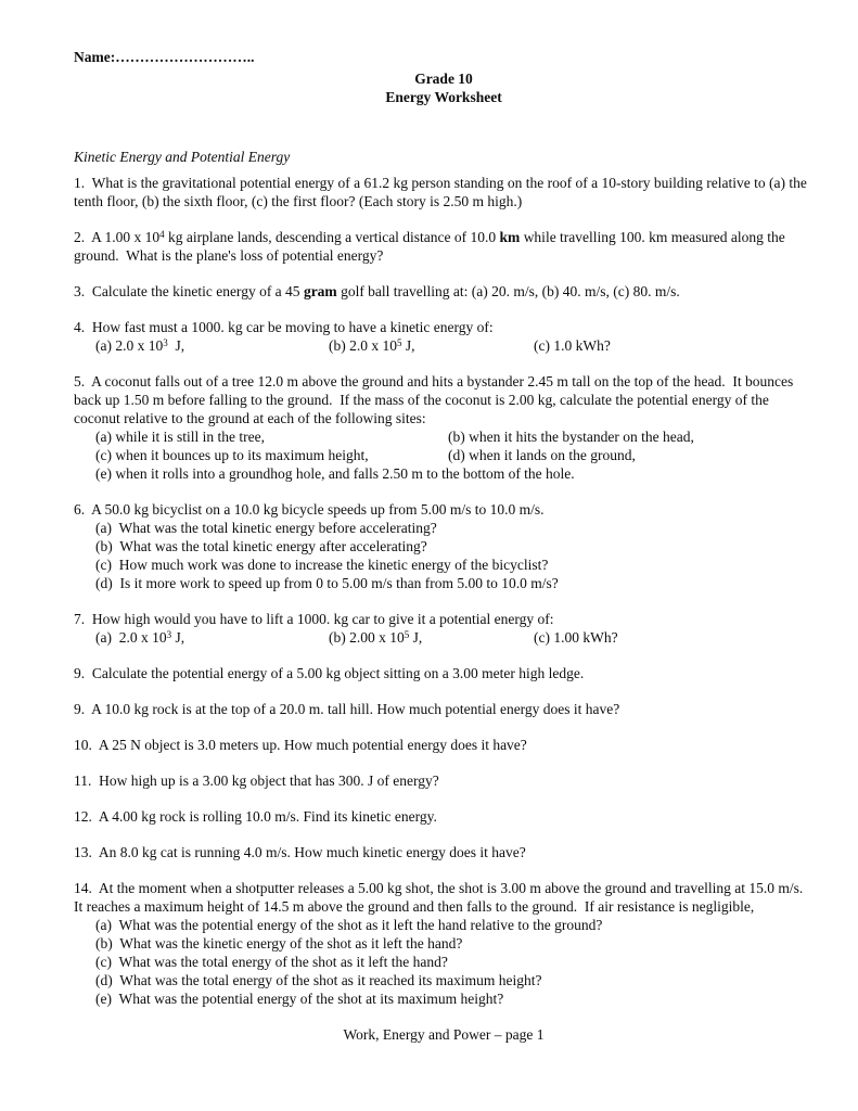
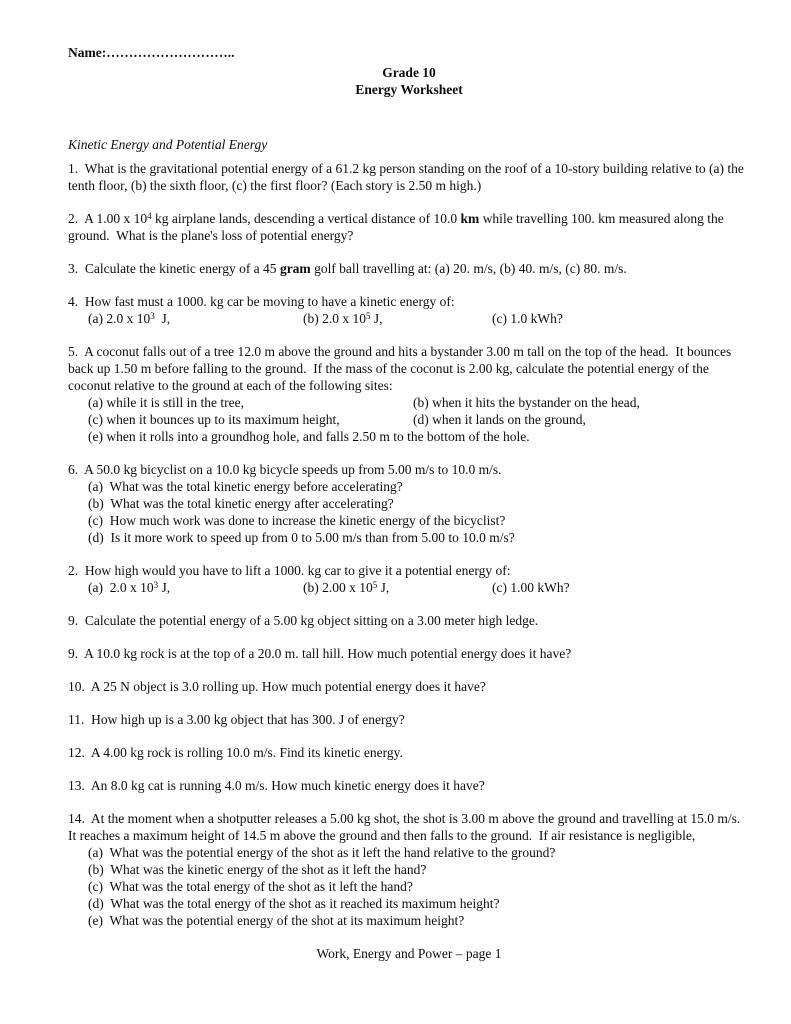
  Name:………………………..
  Grade 10
  Energy Worksheet
  Kinetic Energy and Potential Energy
  1. What is the gravitational potential energy of a 61.2 kg person standing on the roof of a 10-story building relative to (a) the tenth floor, (b) the sixth floor, (c) the first floor? (Each story is 2.50 m high.)
  2. A 1.00 x 104 kg airplane lands, descending a vertical distance of 10.0 km while travelling 100. km measured along the ground. What is the plane's loss of potential energy?
  3. Calculate the kinetic energy of a 45 gram golf ball travelling at: (a) 20. m/s, (b) 40. m/s, (c) 80. m/s.
  4. How fast must a 1000. kg car be moving to have a kinetic energy of:
  (a) 2.0 x 103 J,
  (b) 2.0 x 105 J,
  (c) 1.0 kWh?
- 5. A coconut falls out of a tree 12.0 m above the ground and hits a bystander 2.45 m tall on the top of the head. It bounces back up 1.50 m before falling to the ground. If the mass of the coconut is 2.00 kg, calculate the potential energy of the coconut relative to the ground at each of the following sites:
+ 5. A coconut falls out of a tree 12.0 m above the ground and hits a bystander 3.00 m tall on the top of the head. It bounces back up 1.50 m before falling to the ground. If the mass of the coconut is 2.00 kg, calculate the potential energy of the coconut relative to the ground at each of the following sites:
  (a) while it is still in the tree,
  (b) when it hits the bystander on the head,
  (c) when it bounces up to its maximum height,
  (d) when it lands on the ground,
  (e) when it rolls into a groundhog hole, and falls 2.50 m to the bottom of the hole.
  6. A 50.0 kg bicyclist on a 10.0 kg bicycle speeds up from 5.00 m/s to 10.0 m/s.
  (a) What was the total kinetic energy before accelerating?
  (b) What was the total kinetic energy after accelerating?
  (c) How much work was done to increase the kinetic energy of the bicyclist?
  (d) Is it more work to speed up from 0 to 5.00 m/s than from 5.00 to 10.0 m/s?
- 7. How high would you have to lift a 1000. kg car to give it a potential energy of:
+ 2. How high would you have to lift a 1000. kg car to give it a potential energy of:
  (a) 2.0 x 103 J,
  (b) 2.00 x 105 J,
  (c) 1.00 kWh?
  9. Calculate the potential energy of a 5.00 kg object sitting on a 3.00 meter high ledge.
  9. A 10.0 kg rock is at the top of a 20.0 m. tall hill. How much potential energy does it have?
- 10. A 25 N object is 3.0 meters up. How much potential energy does it have?
+ 10. A 25 N object is 3.0 rolling up. How much potential energy does it have?
  11. How high up is a 3.00 kg object that has 300. J of energy?
  12. A 4.00 kg rock is rolling 10.0 m/s. Find its kinetic energy.
  13. An 8.0 kg cat is running 4.0 m/s. How much kinetic energy does it have?
  14. At the moment when a shotputter releases a 5.00 kg shot, the shot is 3.00 m above the ground and travelling at 15.0 m/s. It reaches a maximum height of 14.5 m above the ground and then falls to the ground. If air resistance is negligible,
  (a) What was the potential energy of the shot as it left the hand relative to the ground?
  (b) What was the kinetic energy of the shot as it left the hand?
  (c) What was the total energy of the shot as it left the hand?
  (d) What was the total energy of the shot as it reached its maximum height?
  (e) What was the potential energy of the shot at its maximum height?
  Work, Energy and Power – page 1
